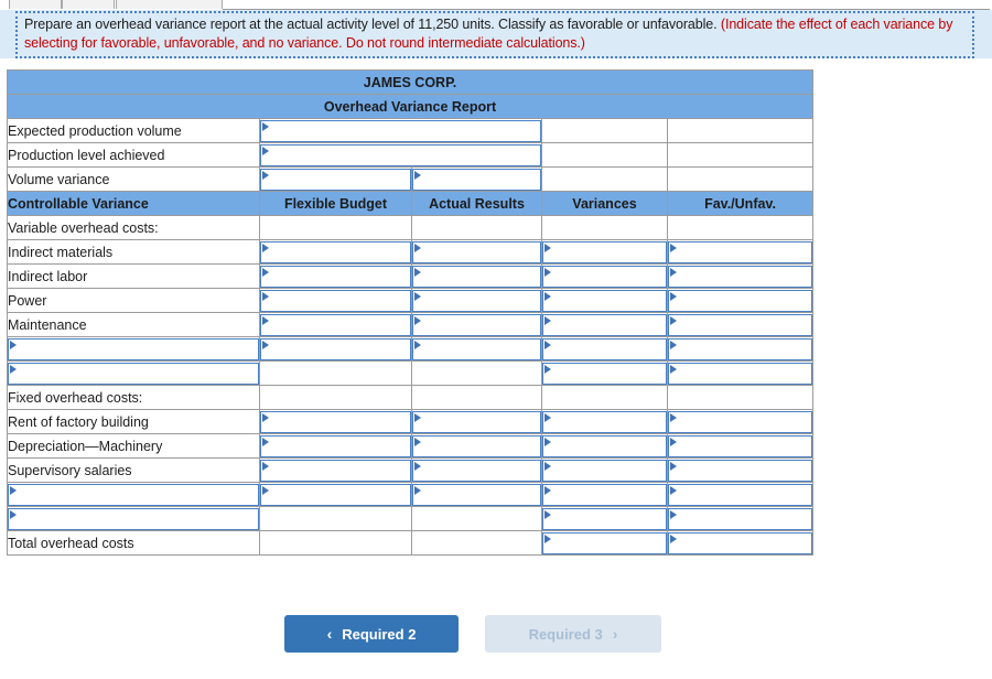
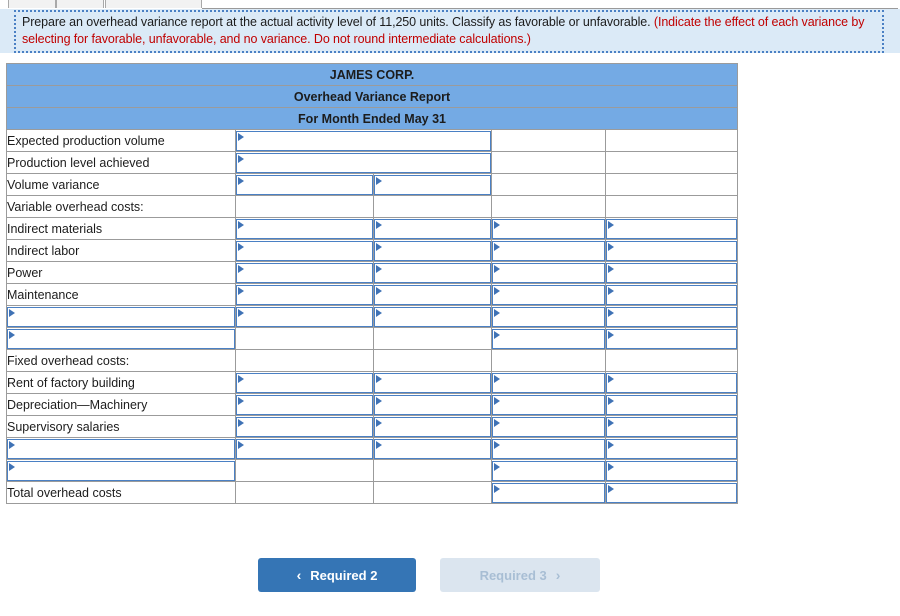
  Prepare an overhead variance report at the actual activity level of 11,250 units. Classify as favorable or unfavorable. (Indicate the effect of each variance by selecting for favorable, unfavorable, and no variance. Do not round intermediate calculations.)
  JAMES CORP.
  Overhead Variance Report
+ For Month Ended May 31
  Expected production volume
  Production level achieved
  Volume variance
- Controllable Variance	Flexible Budget	Actual Results	Variances	Fav./Unfav.
  Variable overhead costs:
  Indirect materials
  Indirect labor
  Power
  Maintenance
  Fixed overhead costs:
  Rent of factory building
  Depreciation—Machinery
  Supervisory salaries
  Total overhead costs
  ‹
  Required 2
  Required 3
  ›
